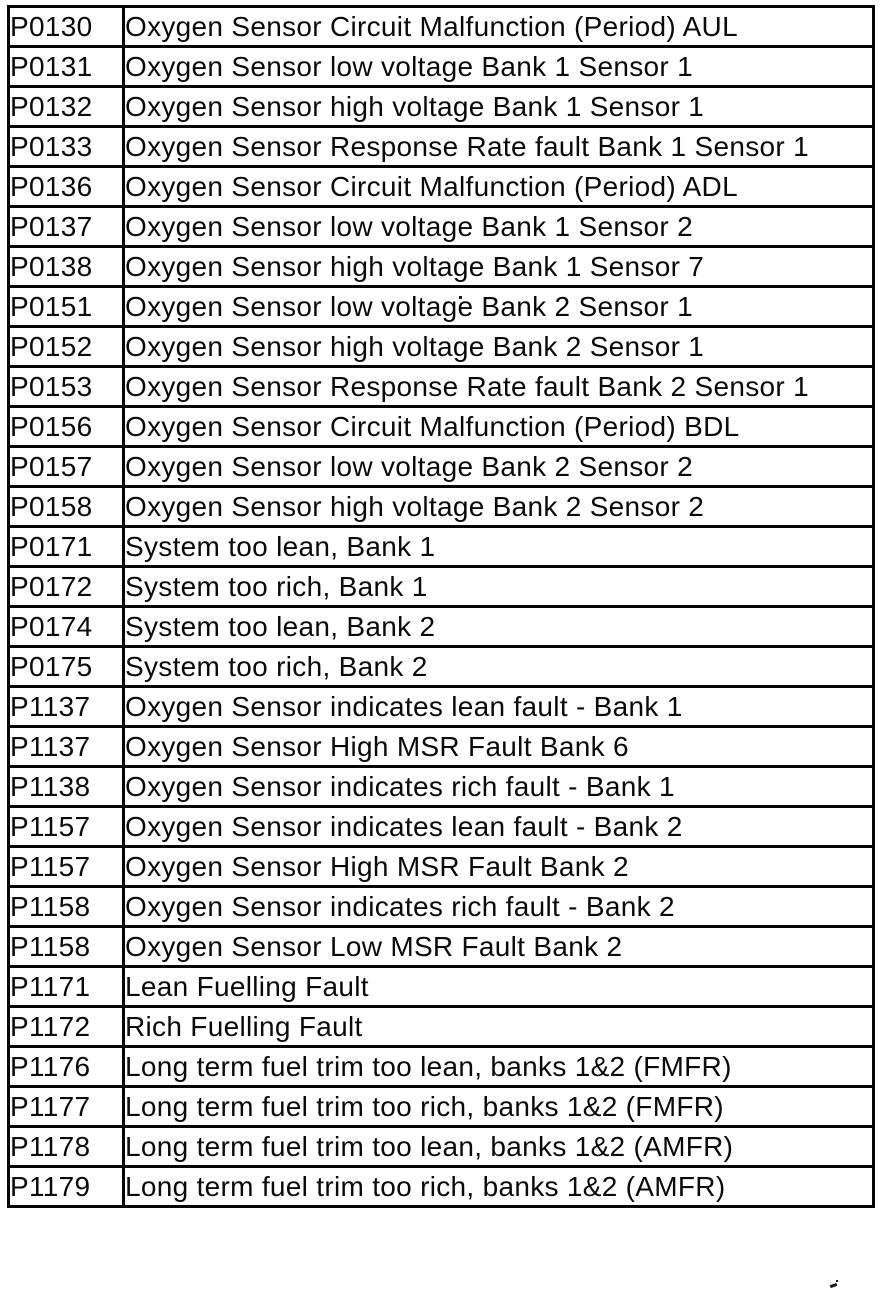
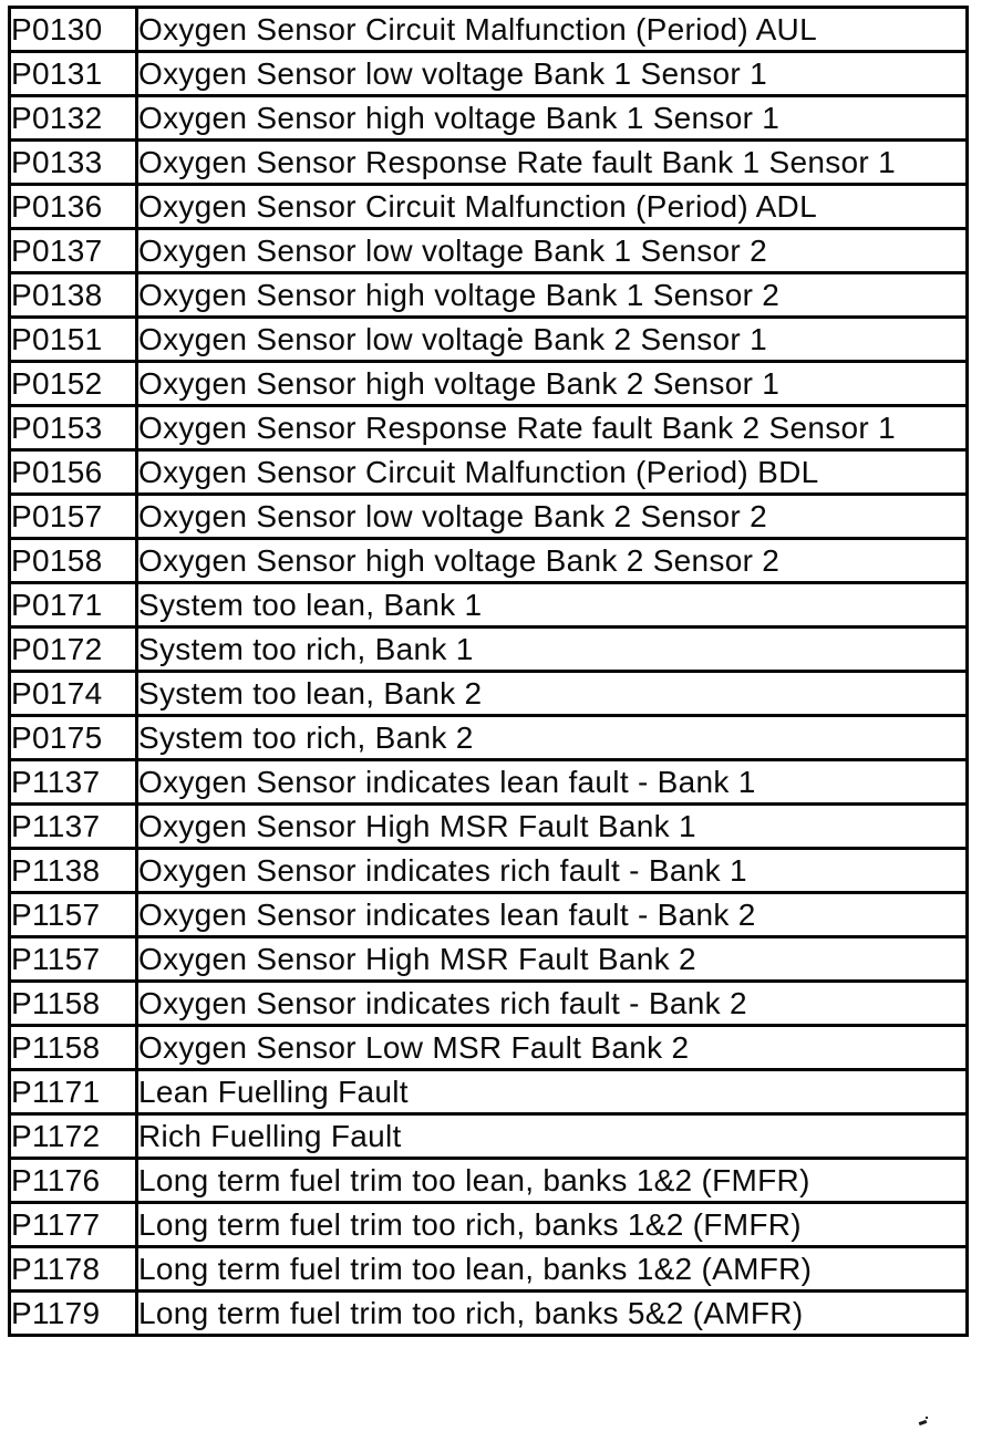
  P0130	Oxygen Sensor Circuit Malfunction (Period) AUL
  P0131	Oxygen Sensor low voltage Bank 1 Sensor 1
  P0132	Oxygen Sensor high voltage Bank 1 Sensor 1
  P0133	Oxygen Sensor Response Rate fault Bank 1 Sensor 1
  P0136	Oxygen Sensor Circuit Malfunction (Period) ADL
  P0137	Oxygen Sensor low voltage Bank 1 Sensor 2
- P0138	Oxygen Sensor high voltage Bank 1 Sensor 7
+ P0138	Oxygen Sensor high voltage Bank 1 Sensor 2
  P0151	Oxygen Sensor low voltage Bank 2 Sensor 1
  P0152	Oxygen Sensor high voltage Bank 2 Sensor 1
  P0153	Oxygen Sensor Response Rate fault Bank 2 Sensor 1
  P0156	Oxygen Sensor Circuit Malfunction (Period) BDL
  P0157	Oxygen Sensor low voltage Bank 2 Sensor 2
  P0158	Oxygen Sensor high voltage Bank 2 Sensor 2
  P0171	System too lean, Bank 1
  P0172	System too rich, Bank 1
  P0174	System too lean, Bank 2
  P0175	System too rich, Bank 2
  P1137	Oxygen Sensor indicates lean fault - Bank 1
- P1137	Oxygen Sensor High MSR Fault Bank 6
+ P1137	Oxygen Sensor High MSR Fault Bank 1
  P1138	Oxygen Sensor indicates rich fault - Bank 1
  P1157	Oxygen Sensor indicates lean fault - Bank 2
  P1157	Oxygen Sensor High MSR Fault Bank 2
  P1158	Oxygen Sensor indicates rich fault - Bank 2
  P1158	Oxygen Sensor Low MSR Fault Bank 2
  P1171	Lean Fuelling Fault
  P1172	Rich Fuelling Fault
  P1176	Long term fuel trim too lean, banks 1&2 (FMFR)
  P1177	Long term fuel trim too rich, banks 1&2 (FMFR)
  P1178	Long term fuel trim too lean, banks 1&2 (AMFR)
- P1179	Long term fuel trim too rich, banks 1&2 (AMFR)
+ P1179	Long term fuel trim too rich, banks 5&2 (AMFR)
